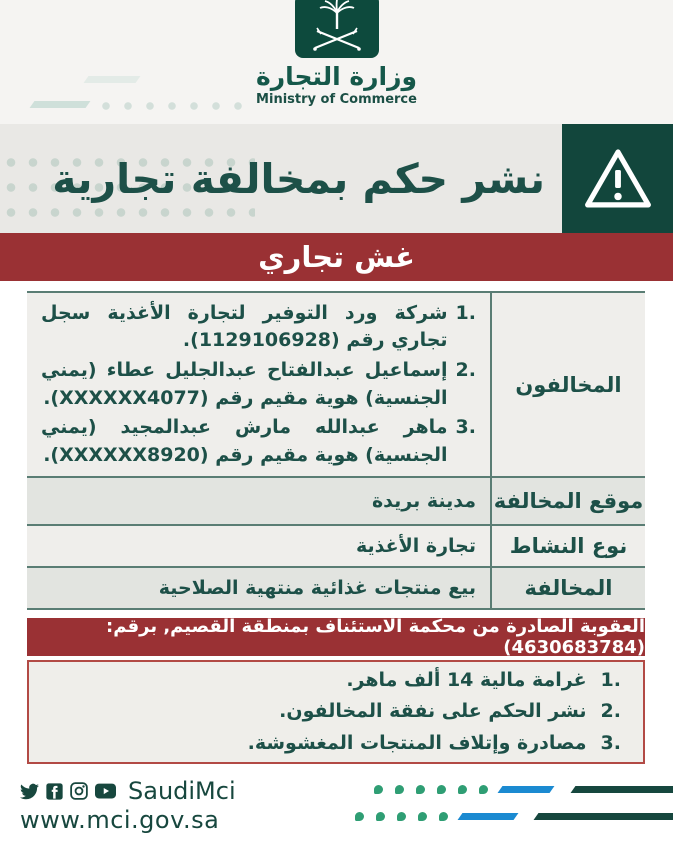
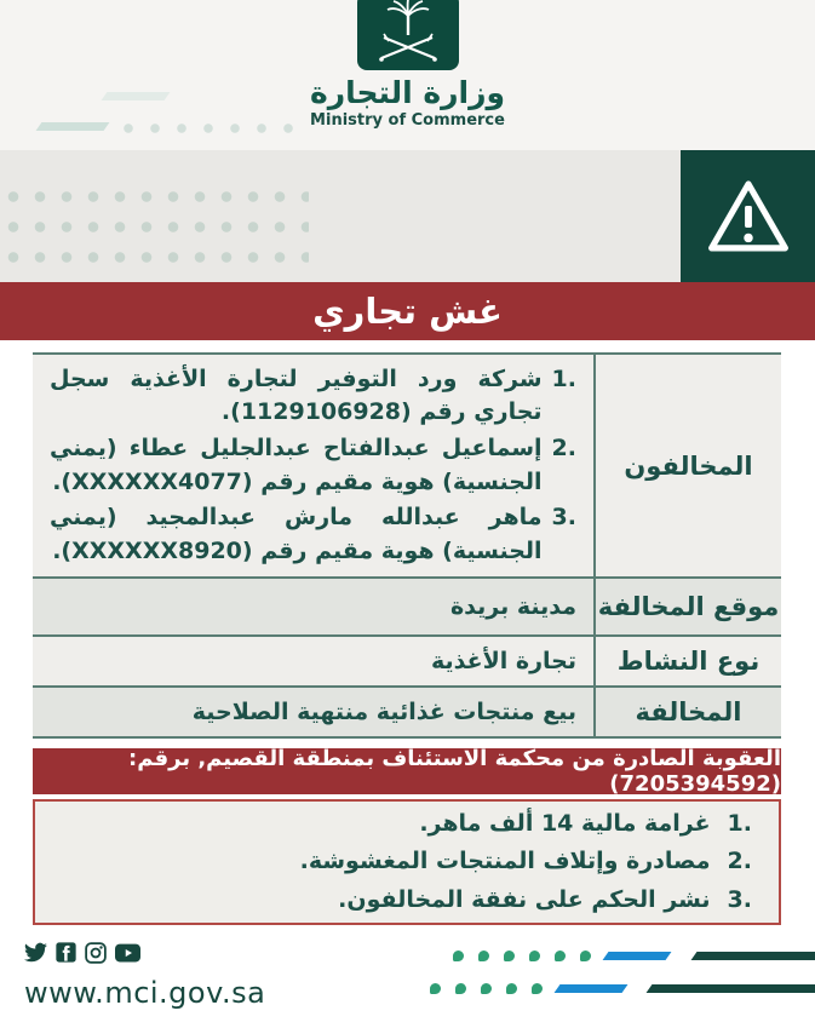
  وزارة التجارة
  Ministry of Commerce
- نشر حكم بمخالفة تجارية
  غش تجاري
  المخالفون
  1.
  شركة ورد التوفير لتجارة الأغذية سجل تجاري رقم (1129106928).
  2.
  إسماعيل عبدالفتاح عبدالجليل عطاء (يمني الجنسية) هوية مقيم رقم (XXXXXX4077).
  3.
  ماهر عبدالله مارش عبدالمجيد (يمني الجنسية) هوية مقيم رقم (XXXXXX8920).
  موقع المخالفة
  مدينة بريدة
  نوع النشاط
  تجارة الأغذية
  المخالفة
  بيع منتجات غذائية منتهية الصلاحية
- العقوبة الصادرة من محكمة الاستئناف بمنطقة القصيم, برقم:(4630683784)
+ العقوبة الصادرة من محكمة الاستئناف بمنطقة القصيم, برقم:(7205394592)
  1.
  غرامة مالية 14 ألف ماهر.
  2.
- نشر الحكم على نفقة المخالفون.
+ مصادرة وإتلاف المنتجات المغشوشة.
  3.
- مصادرة وإتلاف المنتجات المغشوشة.
+ نشر الحكم على نفقة المخالفون.
- SaudiMci
  www.mci.gov.sa
